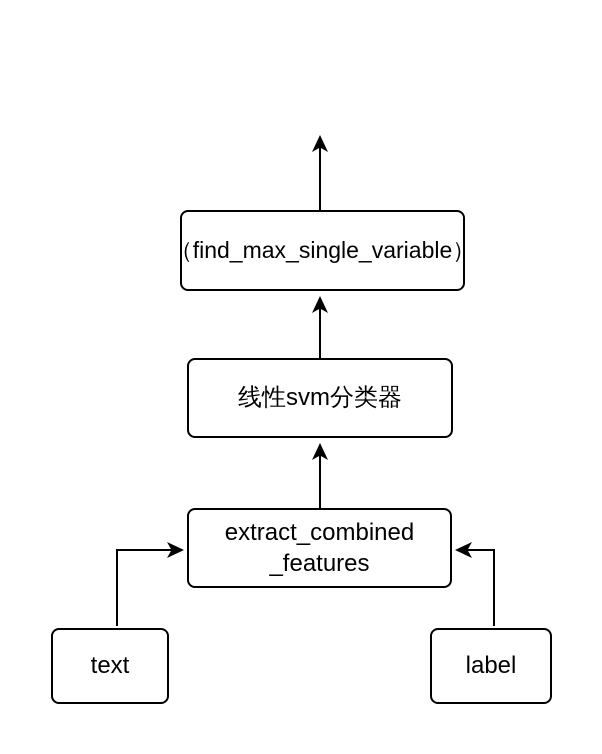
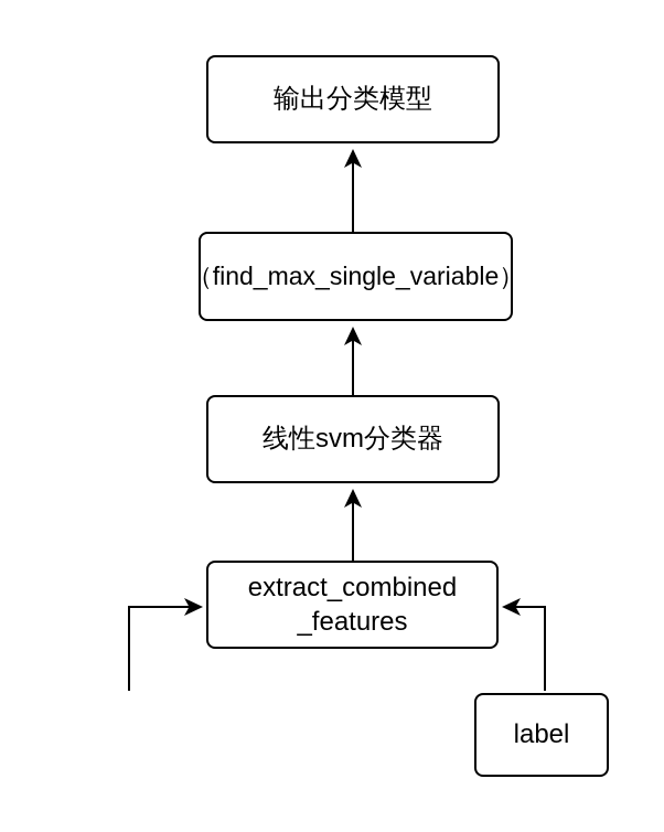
+ 输出分类模型
  （find_max_single_variable）
  线性svm分类器
  extract_combined
  _features
- text
  label
